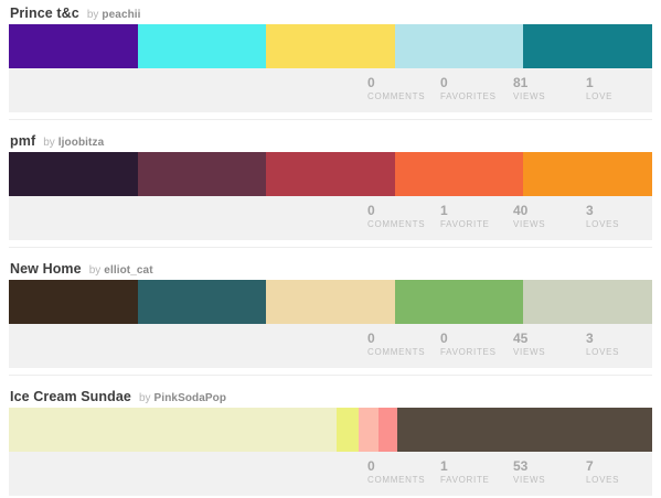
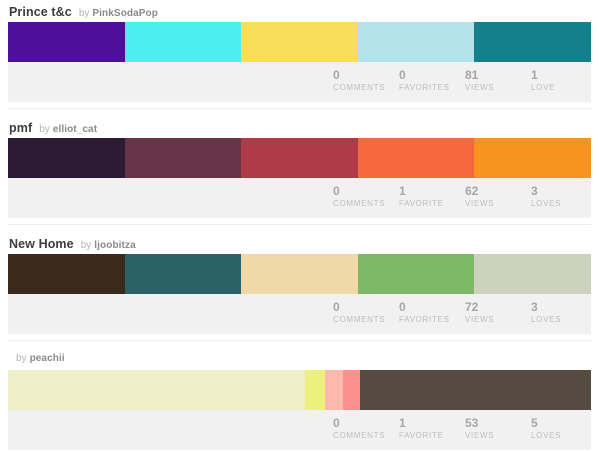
  Prince t&c
  by
- peachii
+ PinkSodaPop
  0
  COMMENTS
  0
  FAVORITES
  81
  VIEWS
  1
  LOVE
  pmf
  by
- ljoobitza
+ elliot_cat
  0
  COMMENTS
  1
  FAVORITE
- 40
+ 62
  VIEWS
  3
  LOVES
  New Home
  by
- elliot_cat
+ ljoobitza
  0
  COMMENTS
  0
  FAVORITES
- 45
+ 72
  VIEWS
  3
  LOVES
- Ice Cream Sundae
  by
- PinkSodaPop
+ peachii
  0
  COMMENTS
  1
  FAVORITE
  53
  VIEWS
- 7
+ 5
  LOVES
